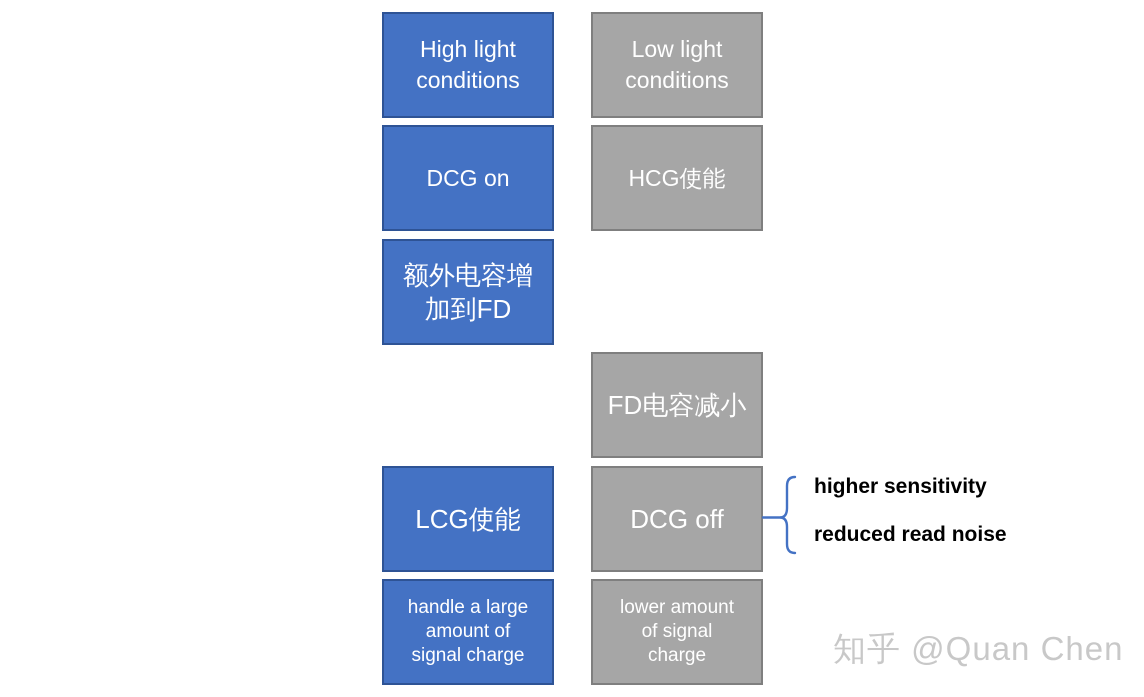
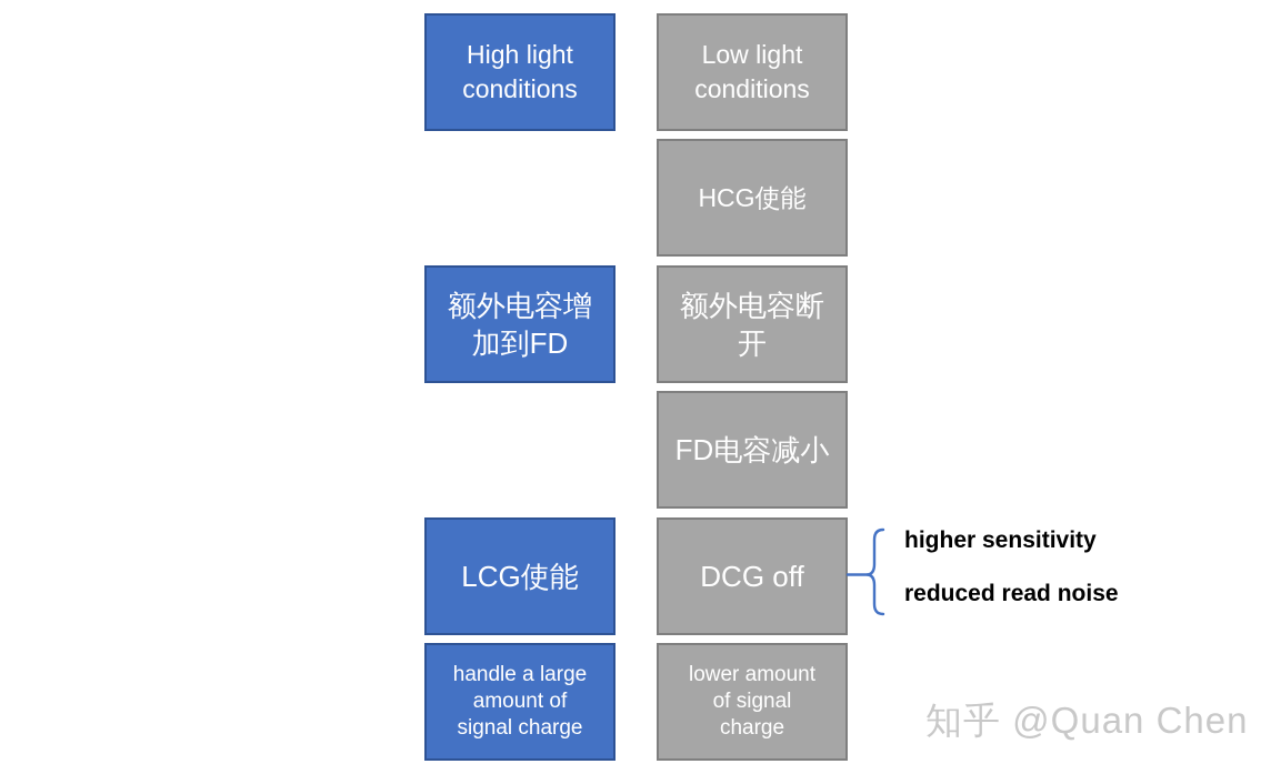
  High light
  conditions
- DCG on
  额外电容增
  加到FD
  LCG使能
  handle a large
  amount of
  signal charge
  Low light
  conditions
  HCG使能
+ 额外电容断
+ 开
  FD电容减小
  DCG off
  lower amount
  of signal
  charge
  higher sensitivity
  reduced read noise
  知乎 @Quan Chen
